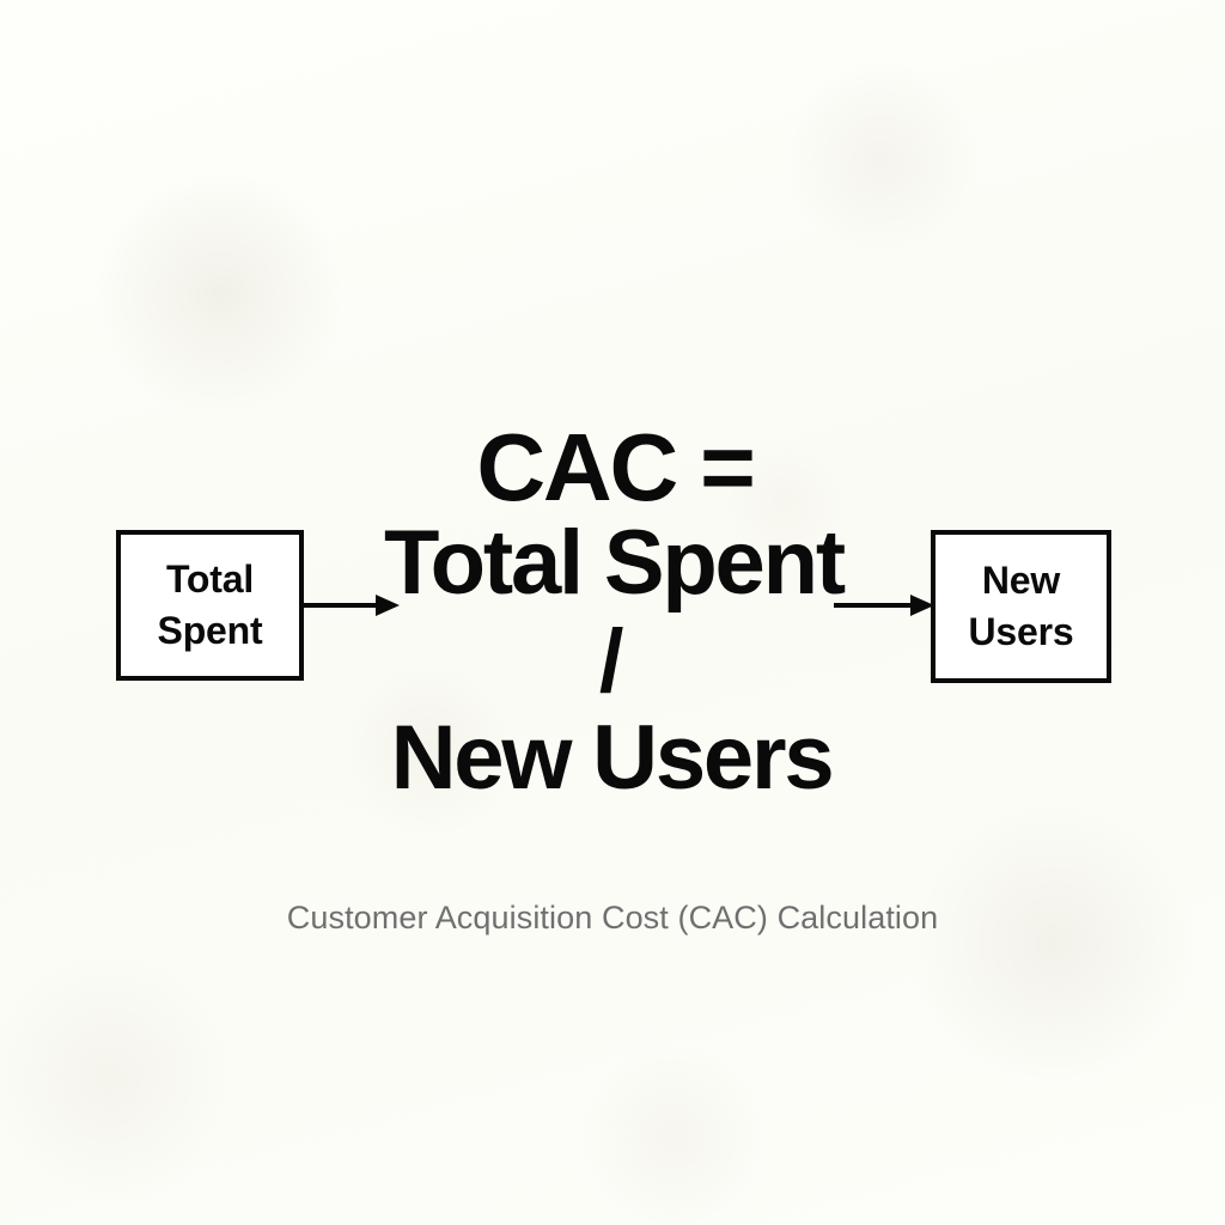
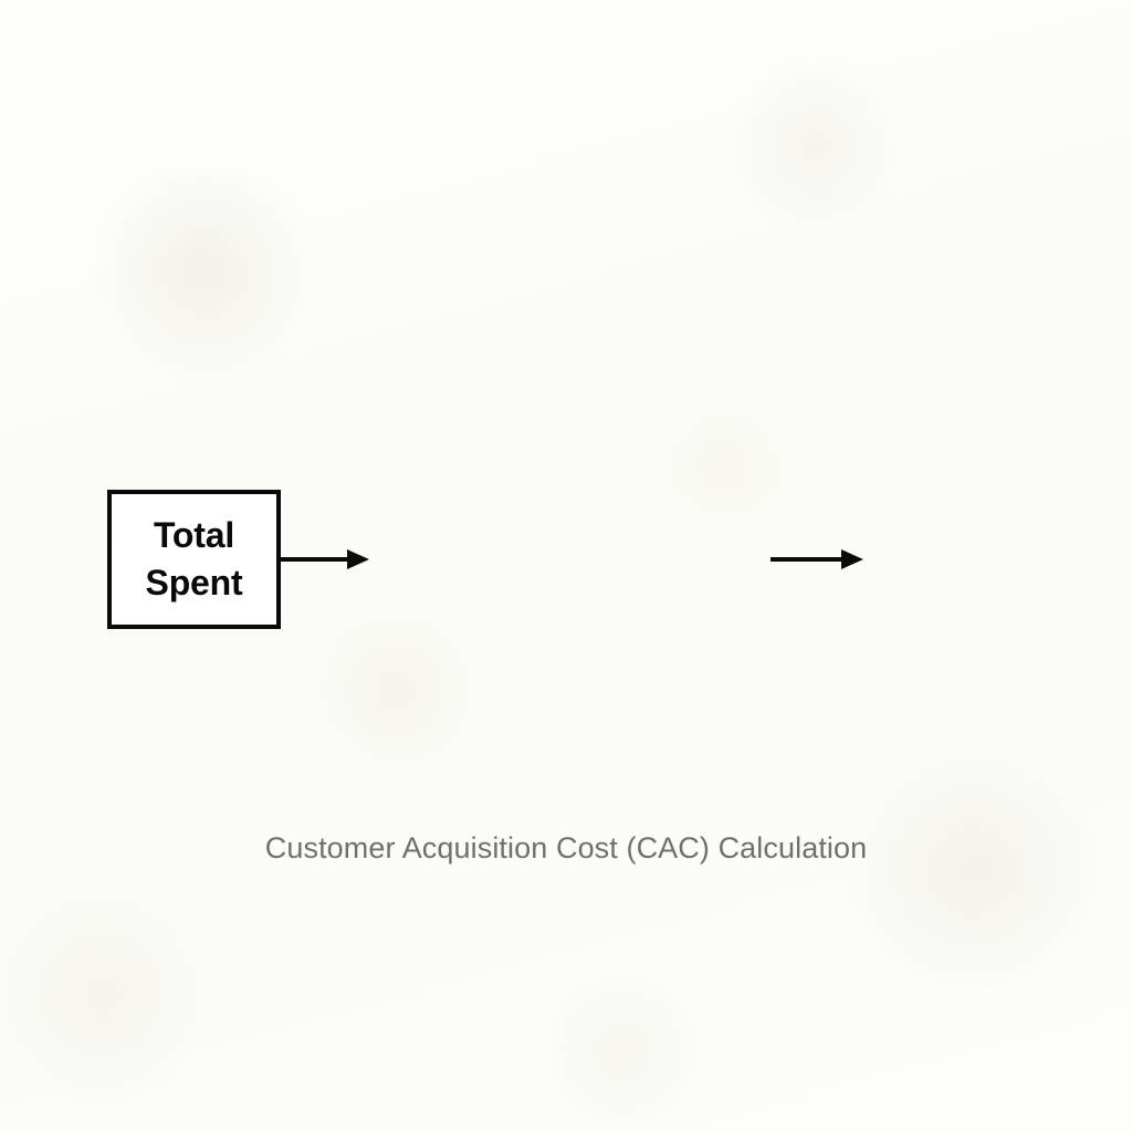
  Total
  Spent
- CAC =
- Total Spent
- /
- New Users
- New
- Users
  Customer Acquisition Cost (CAC) Calculation
